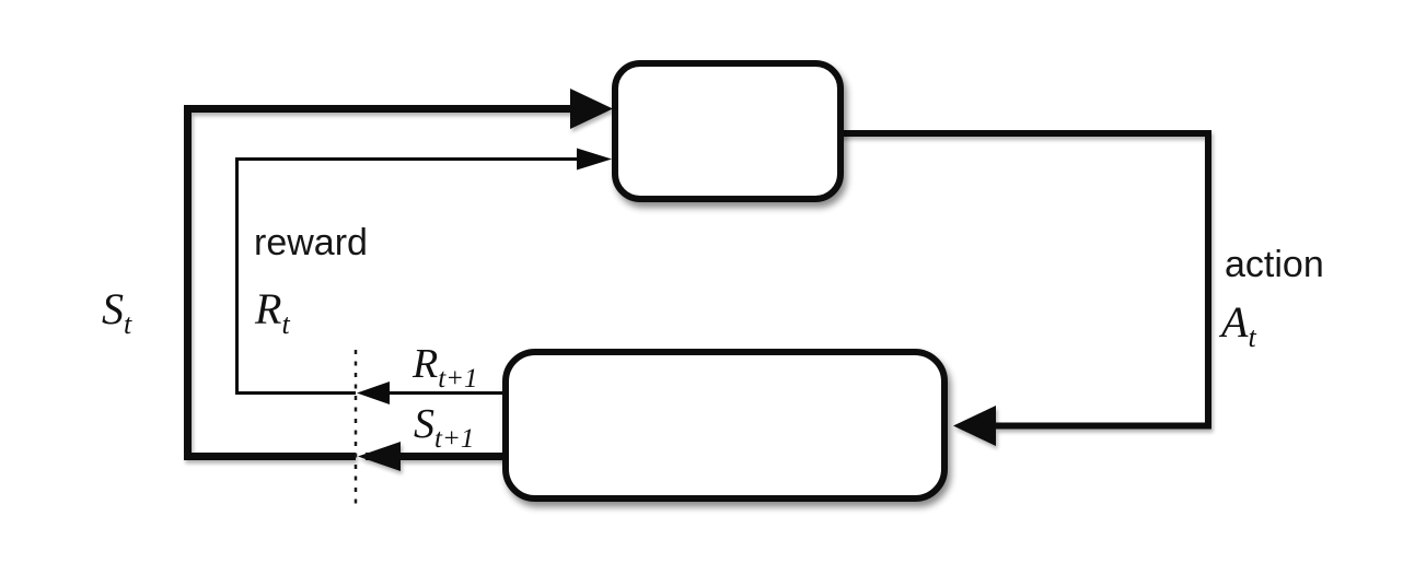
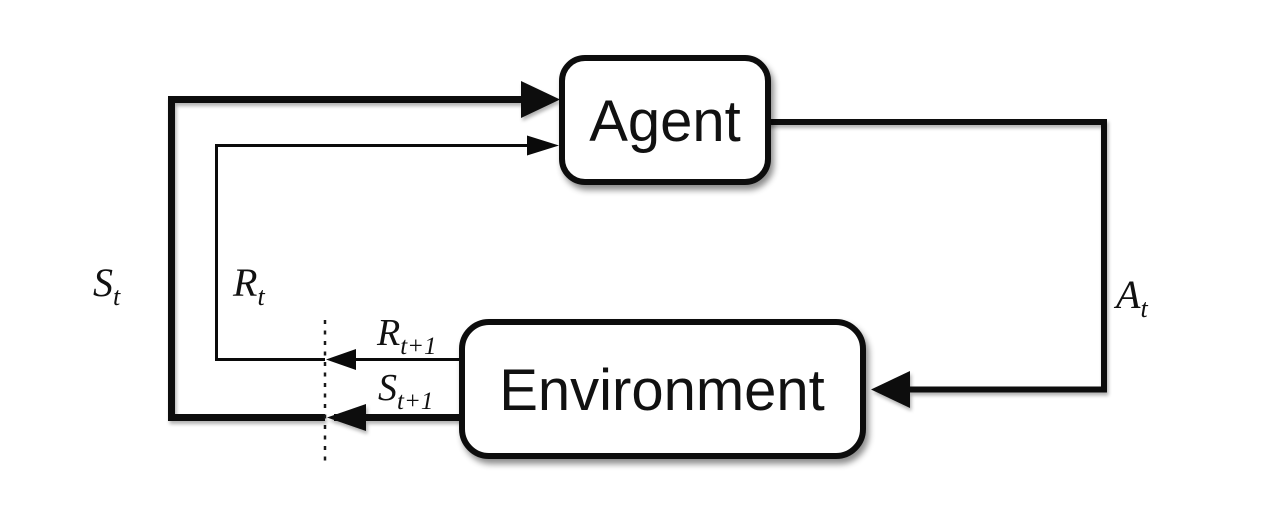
+ Agent
+ Environment
  St
- reward
  Rt
- action
  At
  Rt+1
  St+1
